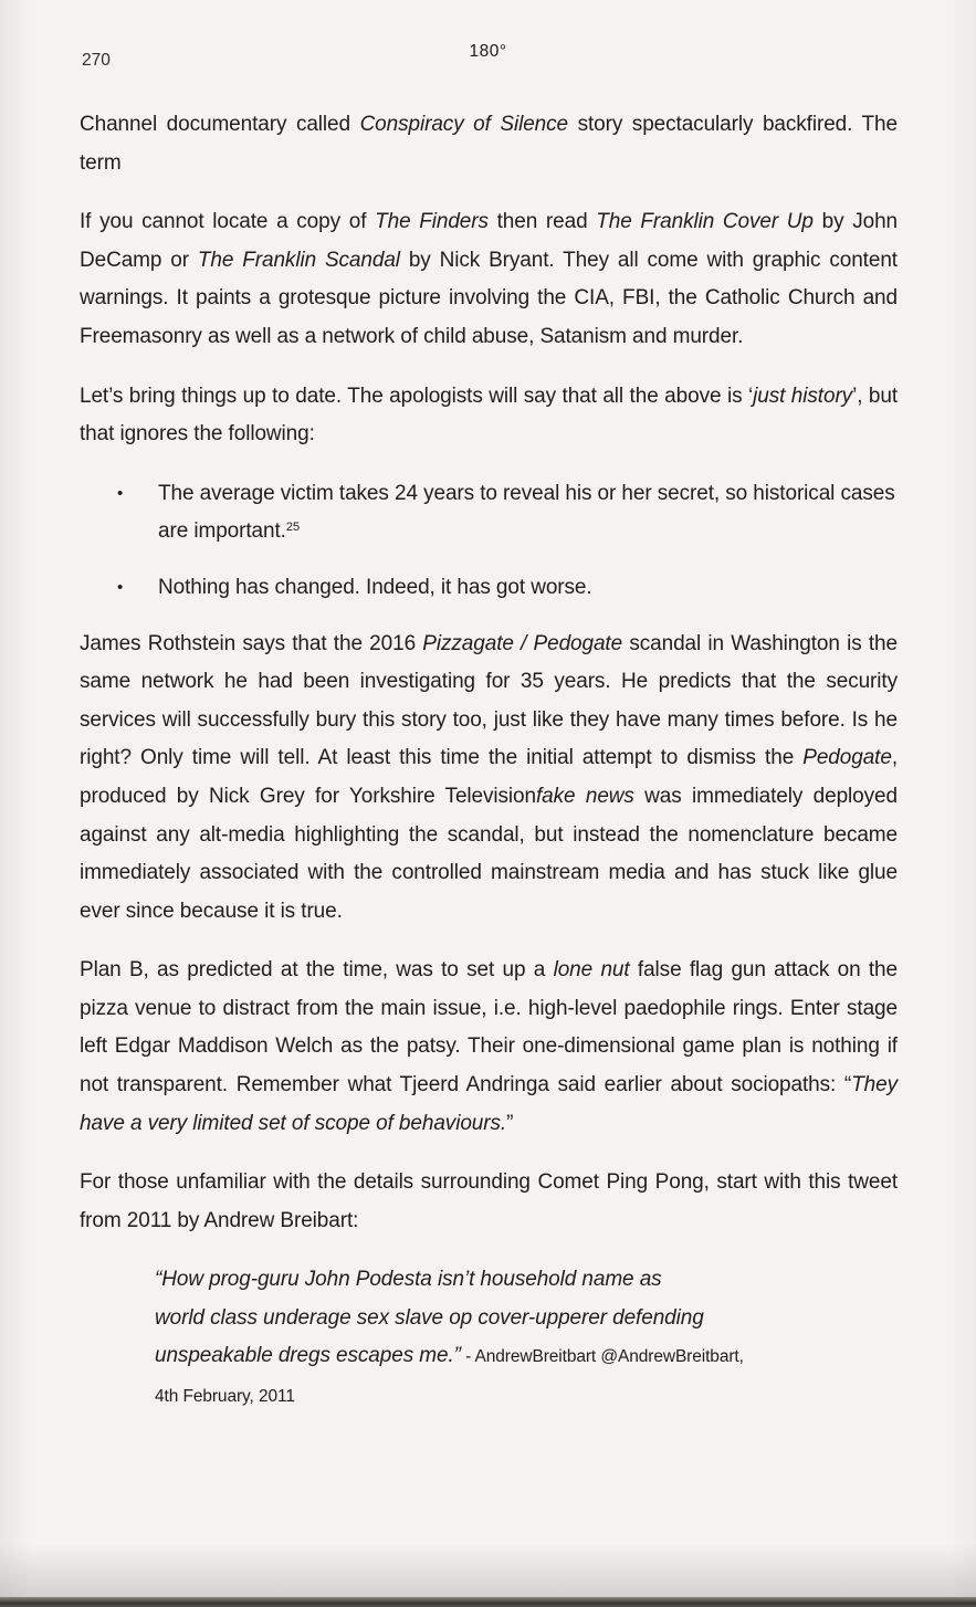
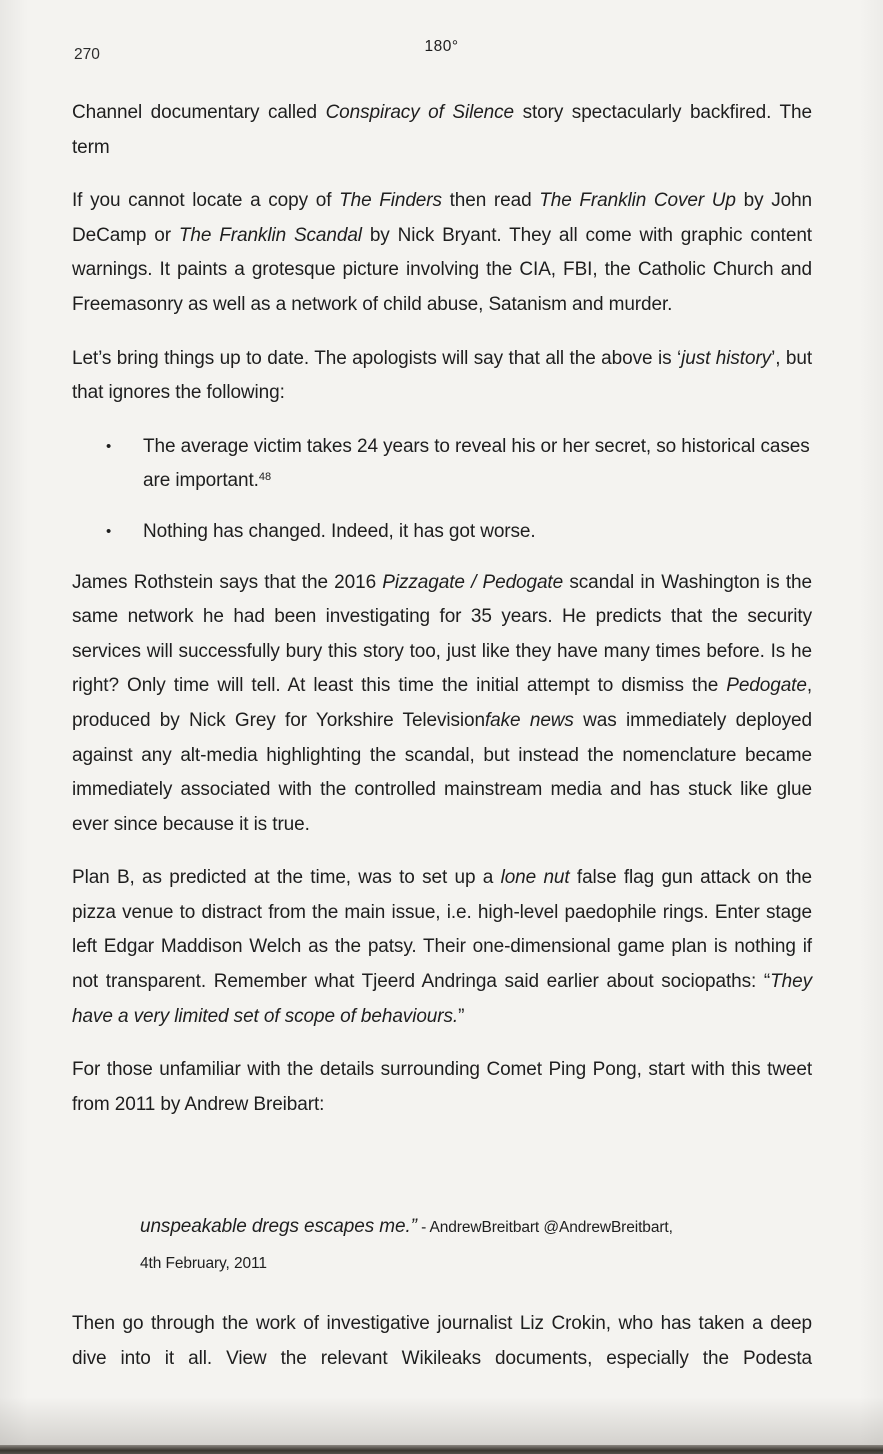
  270
  180°
  Channel documentary called Conspiracy of Silence story spectacularly backfired. The term
  If you cannot locate a copy of The Finders then read The Franklin Cover Up by John DeCamp or The Franklin Scandal by Nick Bryant. They all come with graphic content warnings. It paints a grotesque picture involving the CIA, FBI, the Catholic Church and Freemasonry as well as a network of child abuse, Satanism and murder.
  Let’s bring things up to date. The apologists will say that all the above is ‘just history’, but that ignores the following:
  •
- The average victim takes 24 years to reveal his or her secret, so historical cases are important.25
+ The average victim takes 24 years to reveal his or her secret, so historical cases are important.48
  •
  Nothing has changed. Indeed, it has got worse.
  James Rothstein says that the 2016 Pizzagate / Pedogate scandal in Washington is the same network he had been investigating for 35 years. He predicts that the security services will successfully bury this story too, just like they have many times before. Is he right? Only time will tell. At least this time the initial attempt to dismiss the Pedogate, produced by Nick Grey for Yorkshire Televisionfake news was immediately deployed against any alt-media highlighting the scandal, but instead the nomenclature became immediately associated with the controlled mainstream media and has stuck like glue ever since because it is true.
  Plan B, as predicted at the time, was to set up a lone nut false flag gun attack on the pizza venue to distract from the main issue, i.e. high-level paedophile rings. Enter stage left Edgar Maddison Welch as the patsy. Their one-dimensional game plan is nothing if not transparent. Remember what Tjeerd Andringa said earlier about sociopaths: “They have a very limited set of scope of behaviours.”
  For those unfamiliar with the details surrounding Comet Ping Pong, start with this tweet from 2011 by Andrew Breibart:
- “How prog-guru John Podesta isn’t household name as
- world class underage sex slave op cover-upperer defending
  unspeakable dregs escapes me.” - AndrewBreitbart @AndrewBreitbart,
  4th February, 2011
+ Then go through the work of investigative journalist Liz Crokin, who has taken a deep dive into it all. View the relevant Wikileaks documents, especially the Podesta
